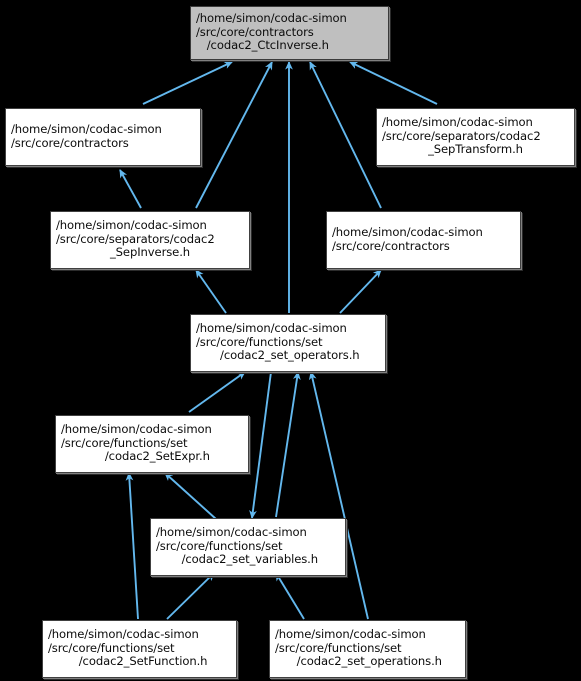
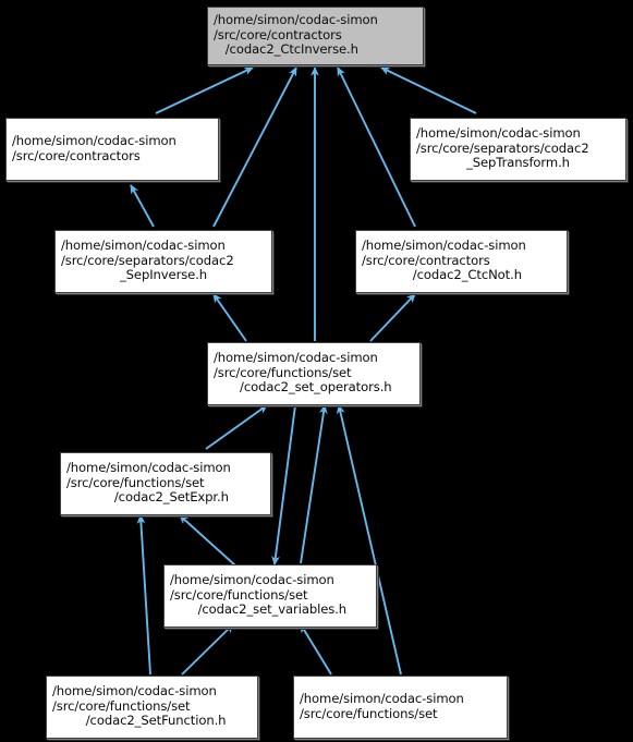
  /home/simon/codac-simon
  /src/core/contractors
  /codac2_CtcInverse.h
  /home/simon/codac-simon
  /src/core/contractors
  /home/simon/codac-simon
  /src/core/separators/codac2
  _SepTransform.h
  /home/simon/codac-simon
  /src/core/separators/codac2
  _SepInverse.h
  /home/simon/codac-simon
  /src/core/contractors
+ /codac2_CtcNot.h
  /home/simon/codac-simon
  /src/core/functions/set
  /codac2_set_operators.h
  /home/simon/codac-simon
  /src/core/functions/set
  /codac2_SetExpr.h
  /home/simon/codac-simon
  /src/core/functions/set
  /codac2_set_variables.h
  /home/simon/codac-simon
  /src/core/functions/set
  /codac2_SetFunction.h
  /home/simon/codac-simon
  /src/core/functions/set
- /codac2_set_operations.h
